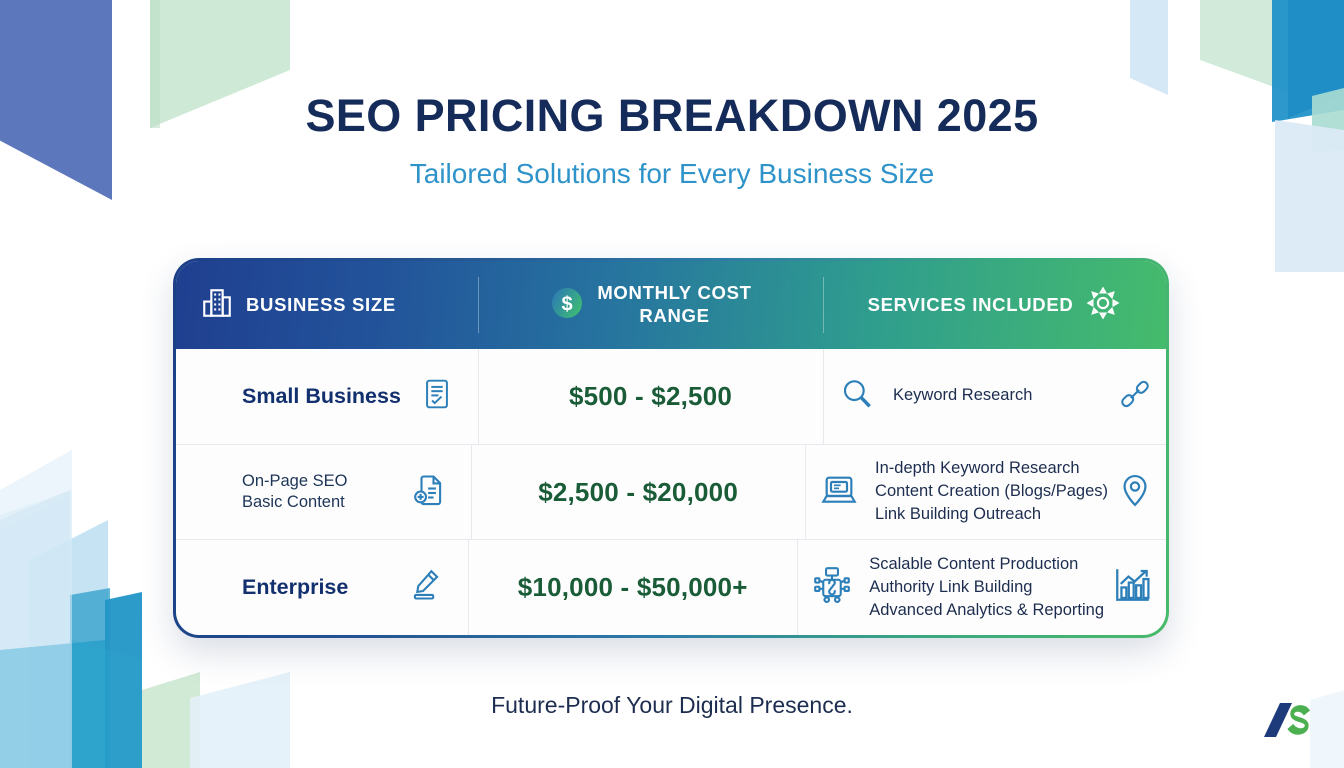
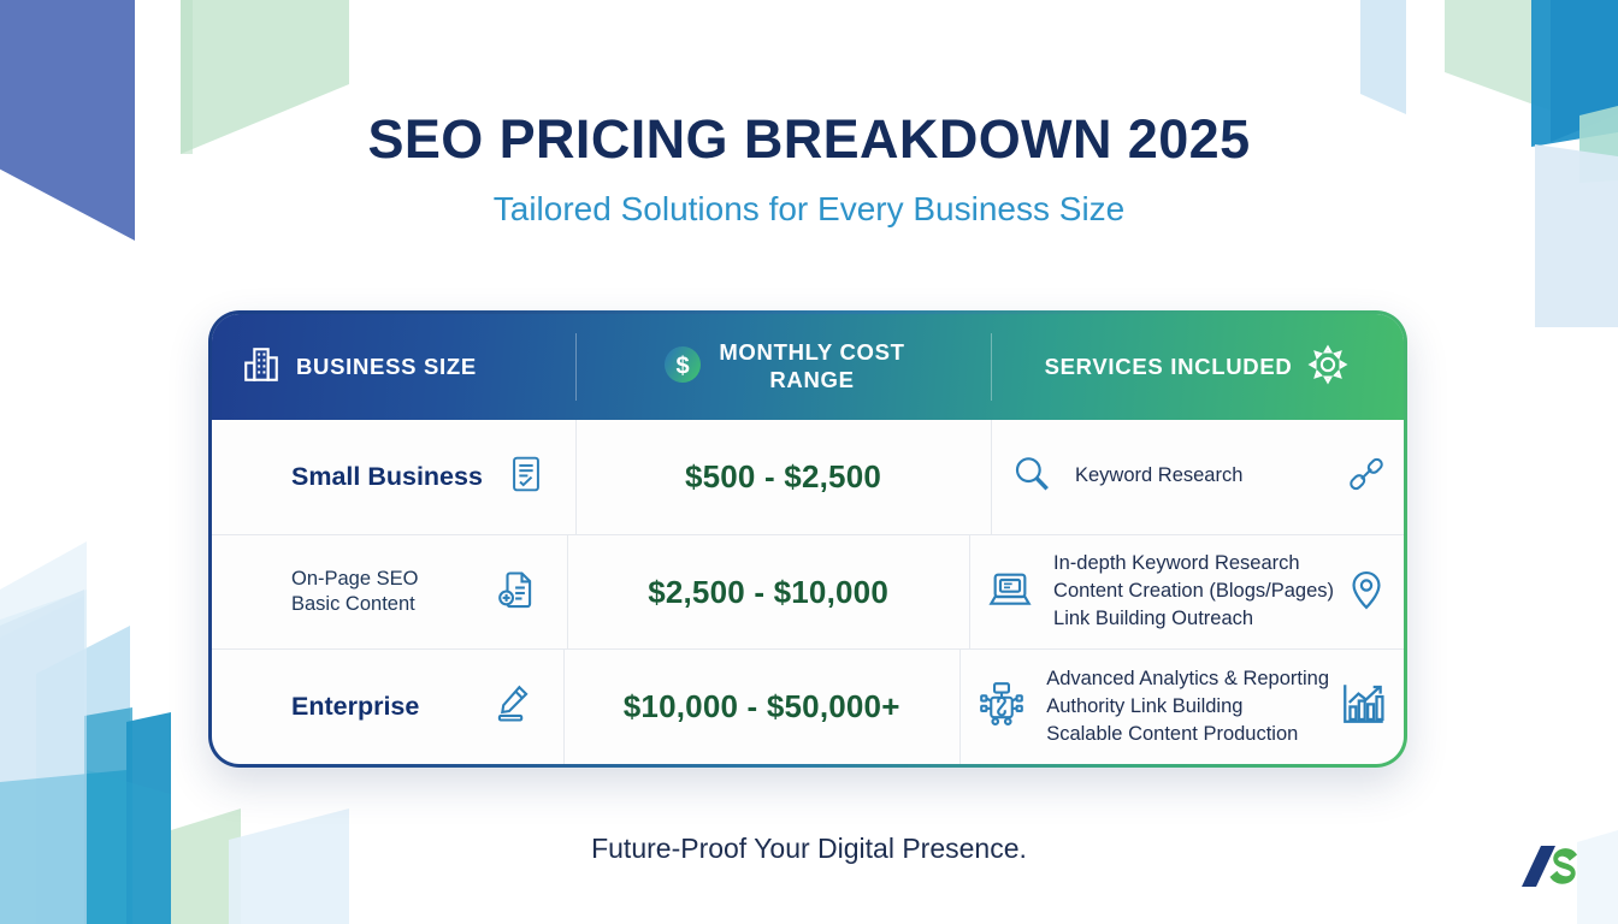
  SEO PRICING BREAKDOWN 2025
  Tailored Solutions for Every Business Size
  BUSINESS SIZE
  $
  MONTHLY COST
  RANGE
  SERVICES INCLUDED
  Small Business
  $500 - $2,500
  Keyword Research
  On-Page SEO
  Basic Content
- $2,500 - $20,000
+ $2,500 - $10,000
  In-depth Keyword Research
  Content Creation (Blogs/Pages)
  Link Building Outreach
  Enterprise
  $10,000 - $50,000+
- Scalable Content Production
+ Advanced Analytics & Reporting
  Authority Link Building
- Advanced Analytics & Reporting
+ Scalable Content Production
  Future-Proof Your Digital Presence.
